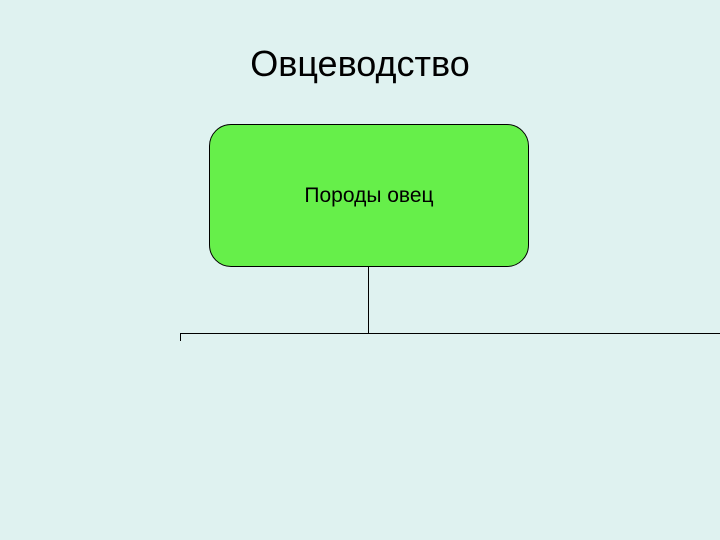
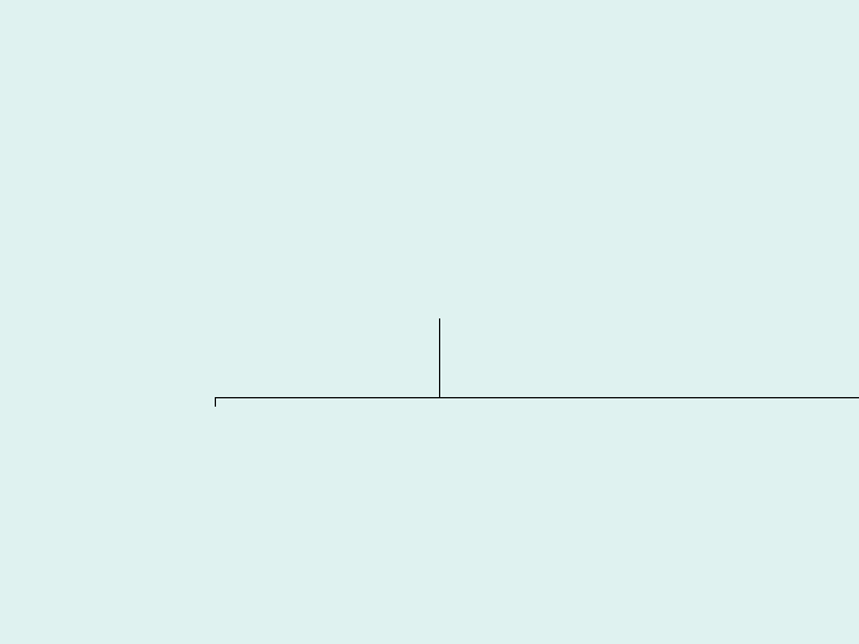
- Овцеводство
- Породы овец
